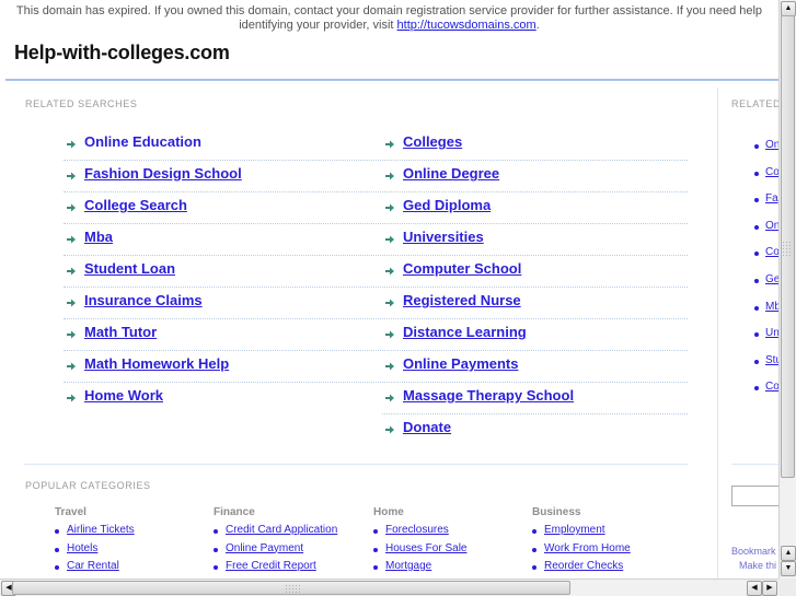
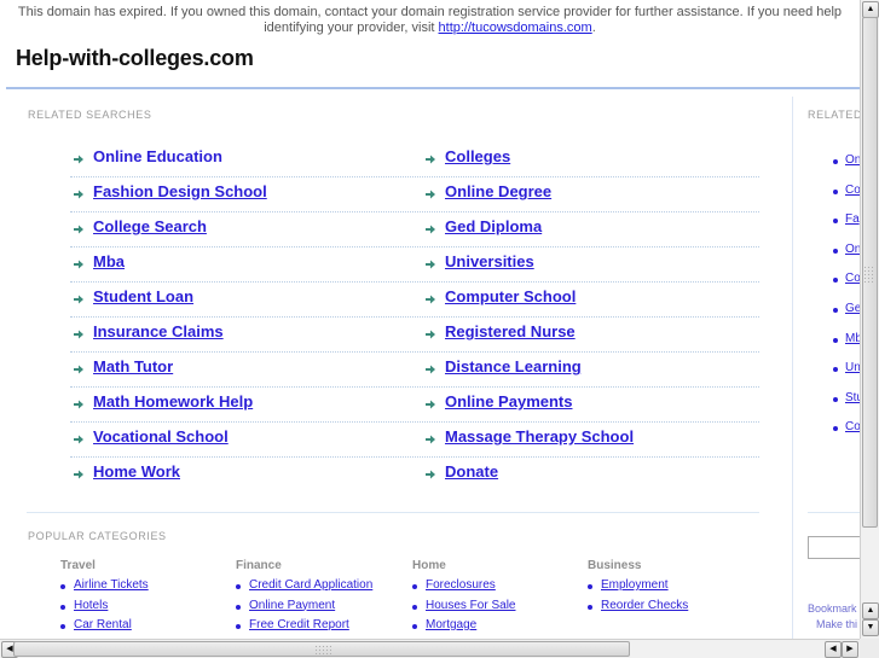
  This domain has expired. If you owned this domain, contact your domain registration service provider for further assistance. If you need help identifying your provider, visit http://tucowsdomains.com.
  Help-with-colleges.com
  RELATED SEARCHES
  Online Education
  Fashion Design School
  College Search
  Mba
  Student Loan
  Insurance Claims
  Math Tutor
  Math Homework Help
+ Vocational School
  Home Work
  Colleges
  Online Degree
  Ged Diploma
  Universities
  Computer School
  Registered Nurse
  Distance Learning
  Online Payments
  Massage Therapy School
  Donate
  POPULAR CATEGORIES
  Travel
  Airline Tickets
  Hotels
  Car Rental
  Finance
  Credit Card Application
  Online Payment
  Free Credit Report
  Home
  Foreclosures
  Houses For Sale
  Mortgage
  Business
  Employment
- Work From Home
  Reorder Checks
  RELATED
  Co
  Fa
  On
  Co
  Ge
  Un
  Co
  Bookmark
  Make thi
